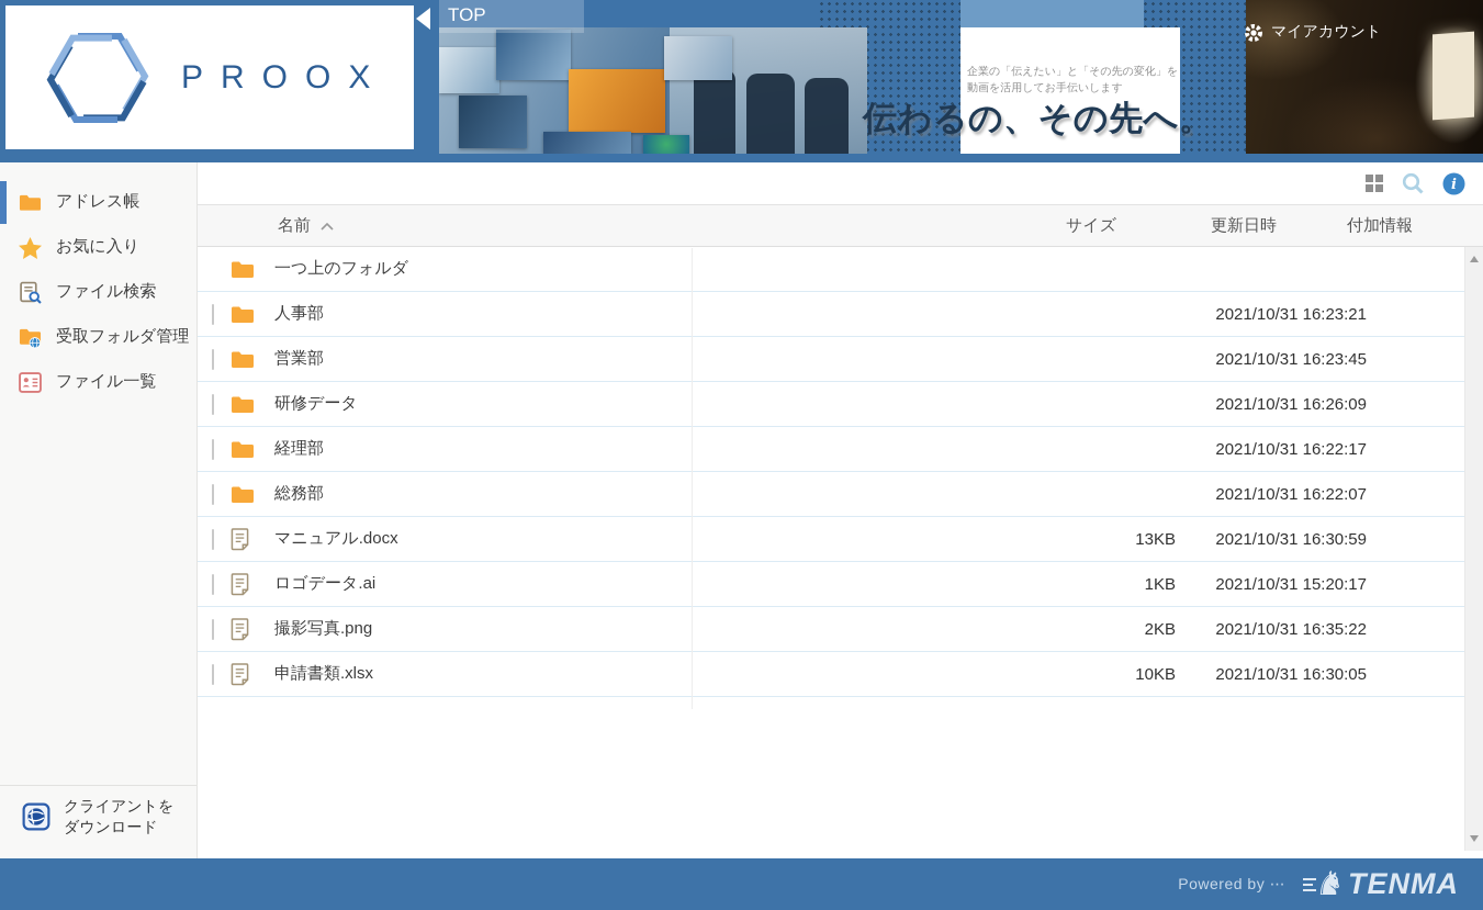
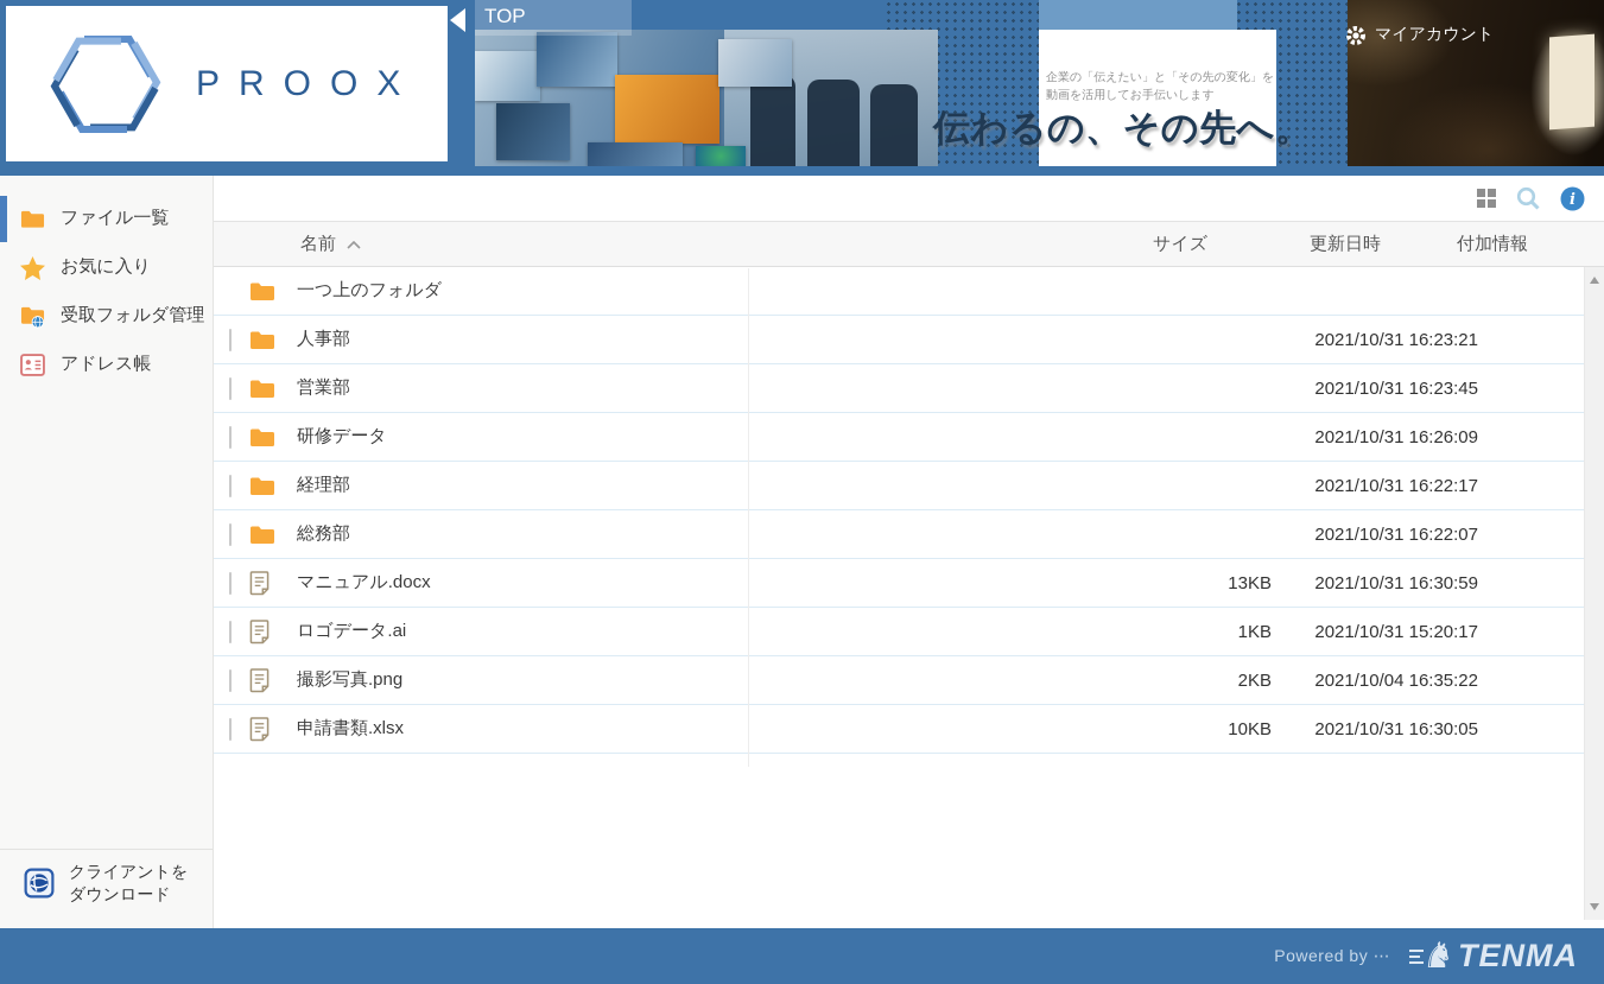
  PROOX
  TOP
  企業の「伝えたい」と「その先の変化」を
  動画を活用してお手伝いします
  伝わるの、その先へ。
  マイアカウント
- アドレス帳
+ ファイル一覧
  お気に入り
- ファイル検索
  受取フォルダ管理
- ファイル一覧
+ アドレス帳
  クライアントを
  ダウンロード
  i
  名前
  サイズ
  更新日時
  付加情報
  一つ上のフォルダ
  人事部
  2021/10/31 16:23:21
  営業部
  2021/10/31 16:23:45
  研修データ
  2021/10/31 16:26:09
  経理部
  2021/10/31 16:22:17
  総務部
  2021/10/31 16:22:07
  マニュアル.docx
  13KB
  2021/10/31 16:30:59
  ロゴデータ.ai
  1KB
  2021/10/31 15:20:17
  撮影写真.png
  2KB
- 2021/10/31 16:35:22
+ 2021/10/04 16:35:22
  申請書類.xlsx
  10KB
  2021/10/31 16:30:05
  Powered by ⋯
  TENMA
